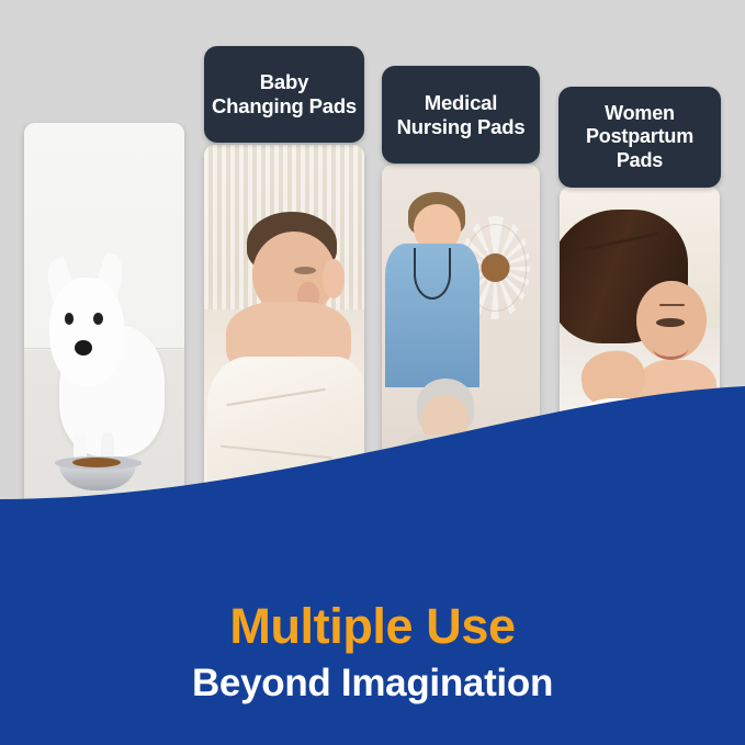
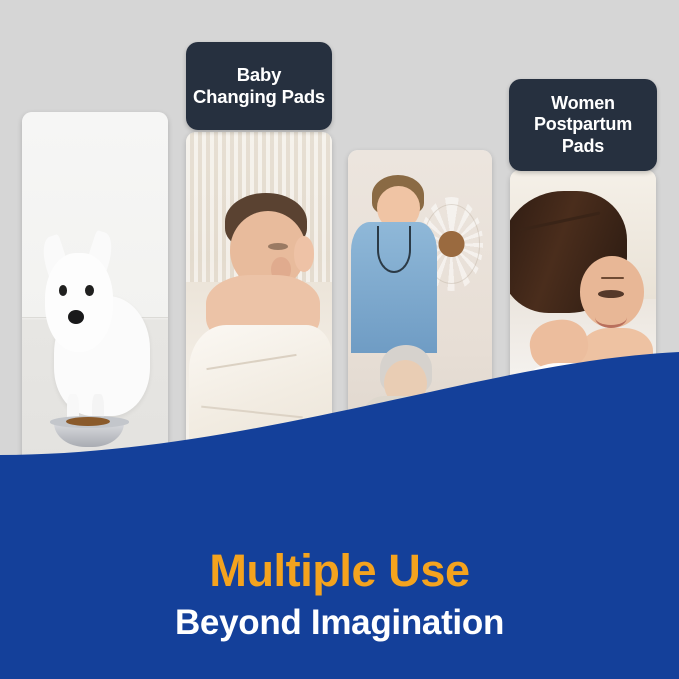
  Baby
  Changing Pads
- Medical
- Nursing Pads
  Women
  Postpartum Pads
  Multiple Use
  Beyond Imagination
